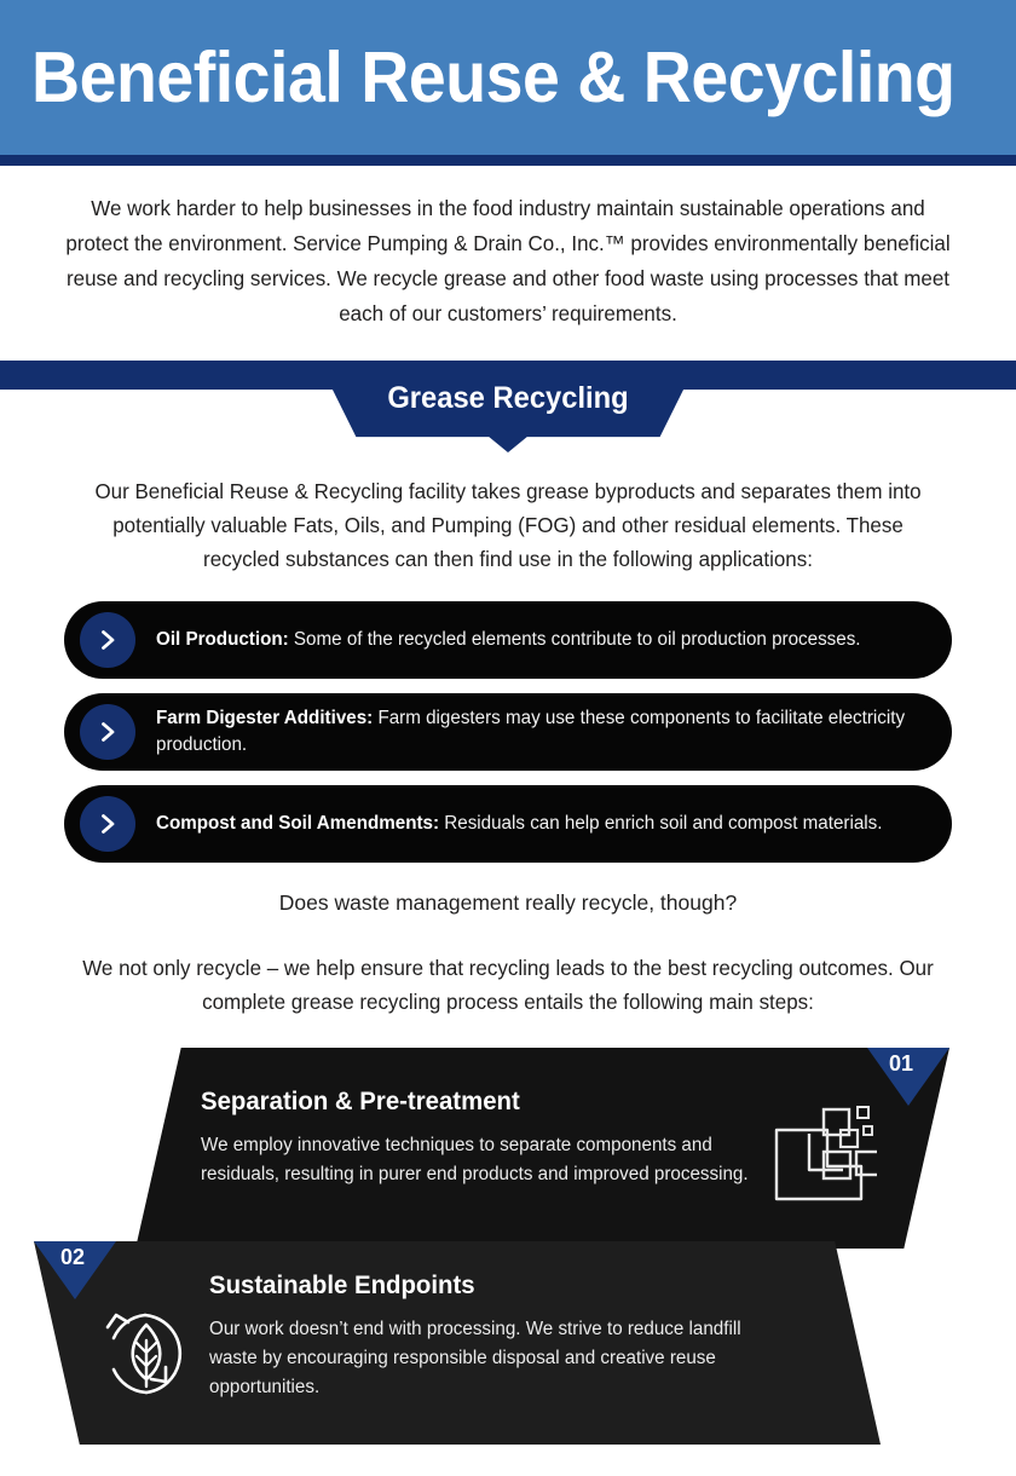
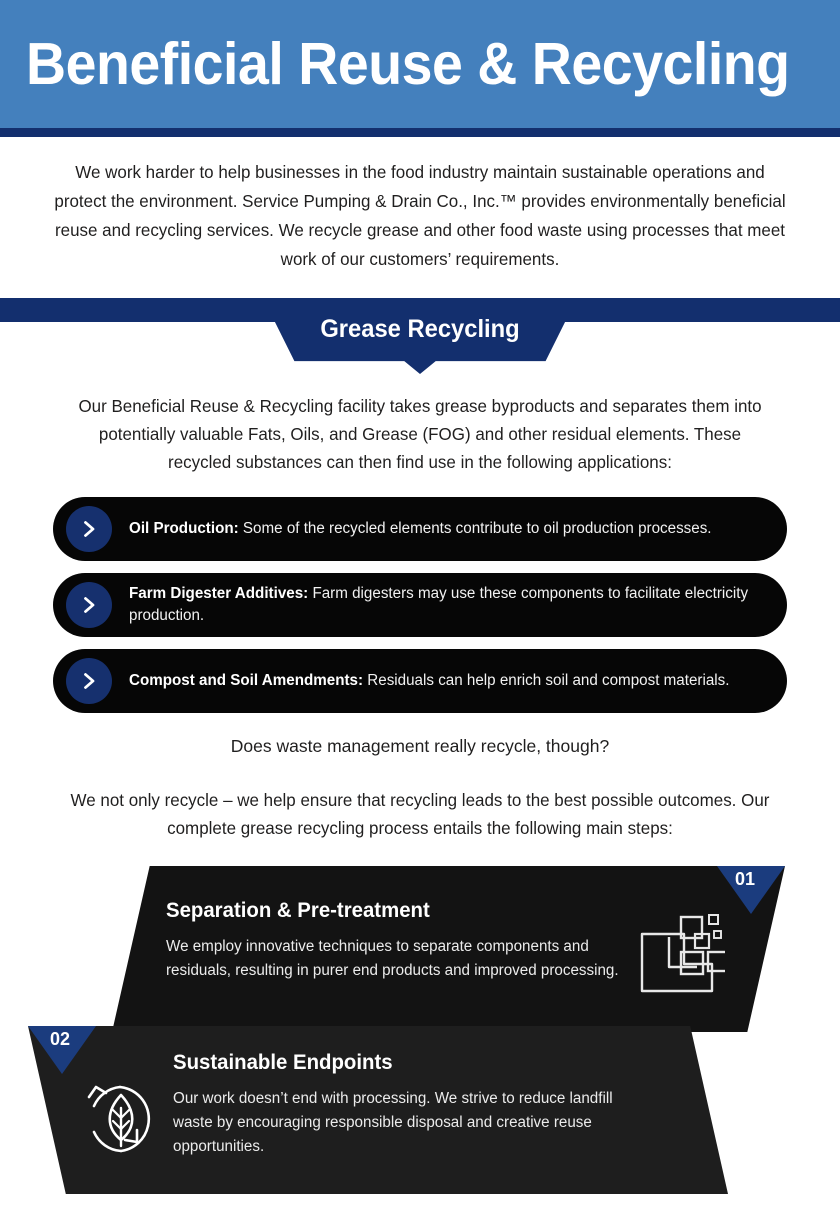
  Beneficial Reuse & Recycling
- We work harder to help businesses in the food industry maintain sustainable operations and protect the environment. Service Pumping & Drain Co., Inc.™ provides environmentally beneficial reuse and recycling services. We recycle grease and other food waste using processes that meet each of our customers’ requirements.
+ We work harder to help businesses in the food industry maintain sustainable operations and protect the environment. Service Pumping & Drain Co., Inc.™ provides environmentally beneficial reuse and recycling services. We recycle grease and other food waste using processes that meet work of our customers’ requirements.
  Grease Recycling
- Our Beneficial Reuse & Recycling facility takes grease byproducts and separates them into potentially valuable Fats, Oils, and Pumping (FOG) and other residual elements. These recycled substances can then find use in the following applications:
+ Our Beneficial Reuse & Recycling facility takes grease byproducts and separates them into potentially valuable Fats, Oils, and Grease (FOG) and other residual elements. These recycled substances can then find use in the following applications:
  Oil Production: Some of the recycled elements contribute to oil production processes.
  Farm Digester Additives: Farm digesters may use these components to facilitate electricity production.
  Compost and Soil Amendments: Residuals can help enrich soil and compost materials.
  Does waste management really recycle, though?
- We not only recycle – we help ensure that recycling leads to the best recycling outcomes. Our complete grease recycling process entails the following main steps:
+ We not only recycle – we help ensure that recycling leads to the best possible outcomes. Our complete grease recycling process entails the following main steps:
  01
  Separation & Pre-treatment
  We employ innovative techniques to separate components and residuals, resulting in purer end products and improved processing.
  02
  Sustainable Endpoints
  Our work doesn’t end with processing. We strive to reduce landfill waste by encouraging responsible disposal and creative reuse opportunities.
